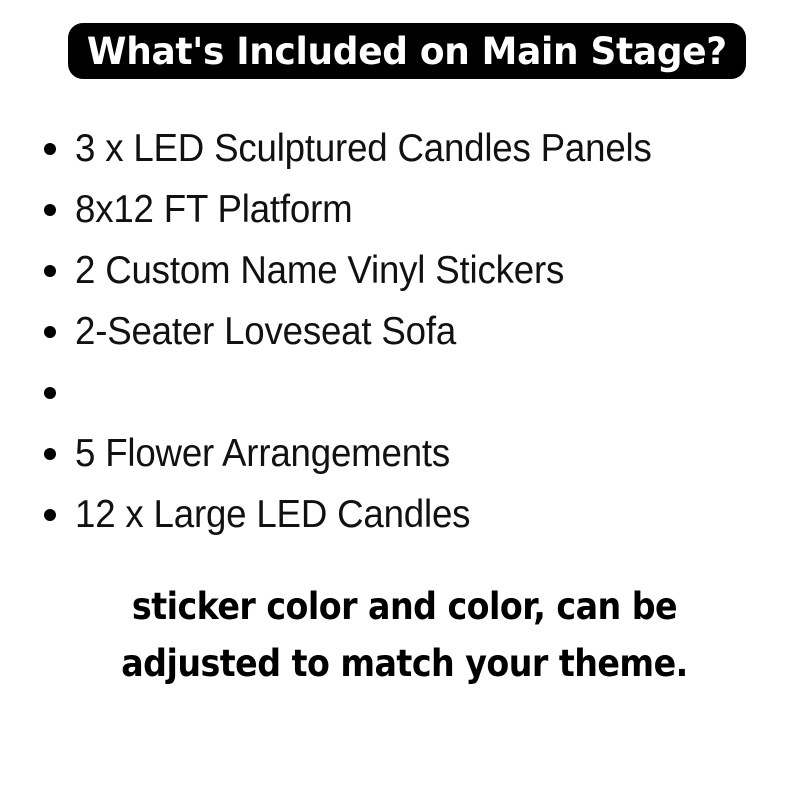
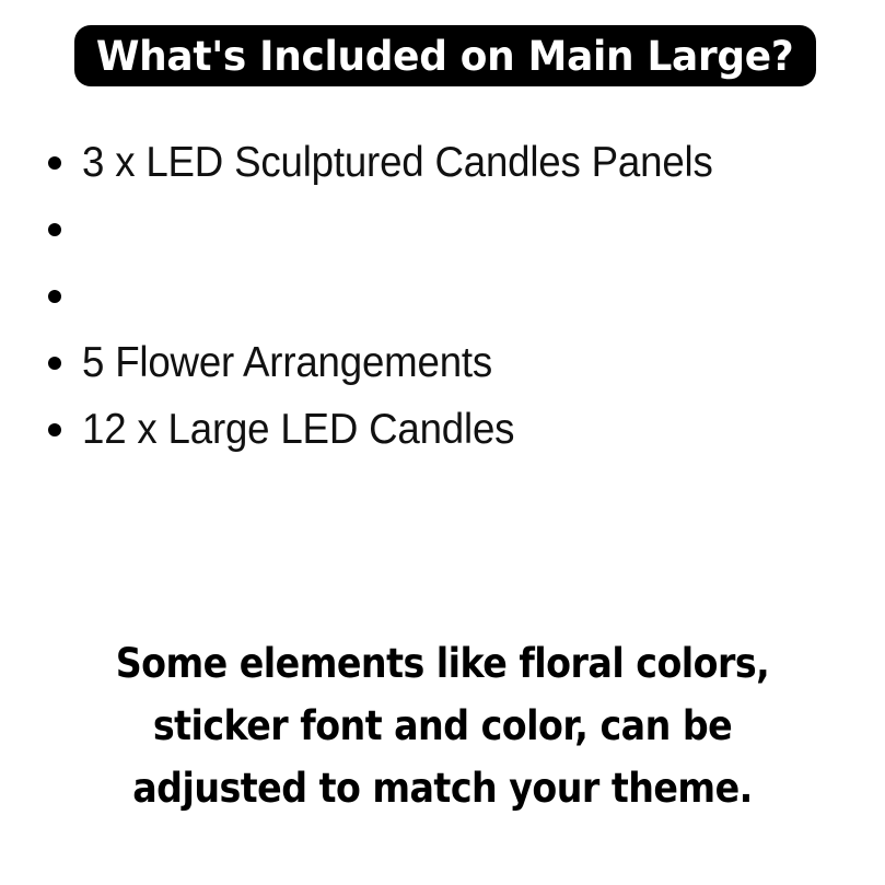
- What's Included on Main Stage?
+ What's Included on Main Large?
  3 x LED Sculptured Candles Panels
- 8x12 FT Platform
- 2 Custom Name Vinyl Stickers
- 2-Seater Loveseat Sofa
  5 Flower Arrangements
  12 x Large LED Candles
+ Some elements like floral colors,
- sticker color and color, can be
+ sticker font and color, can be
  adjusted to match your theme.
